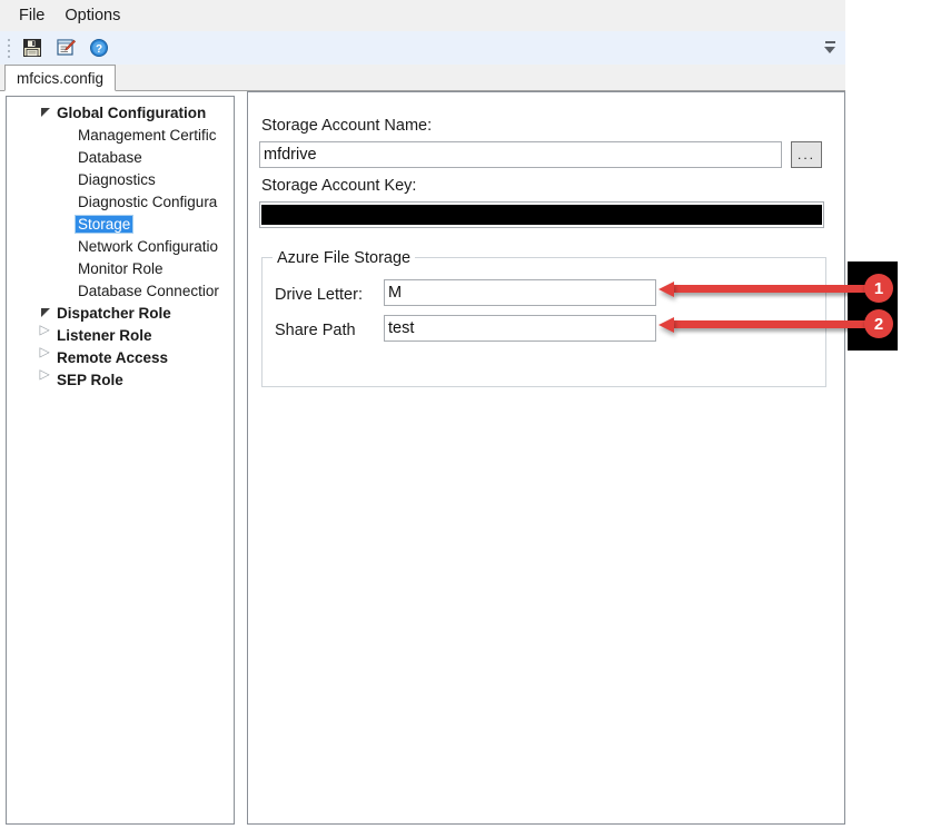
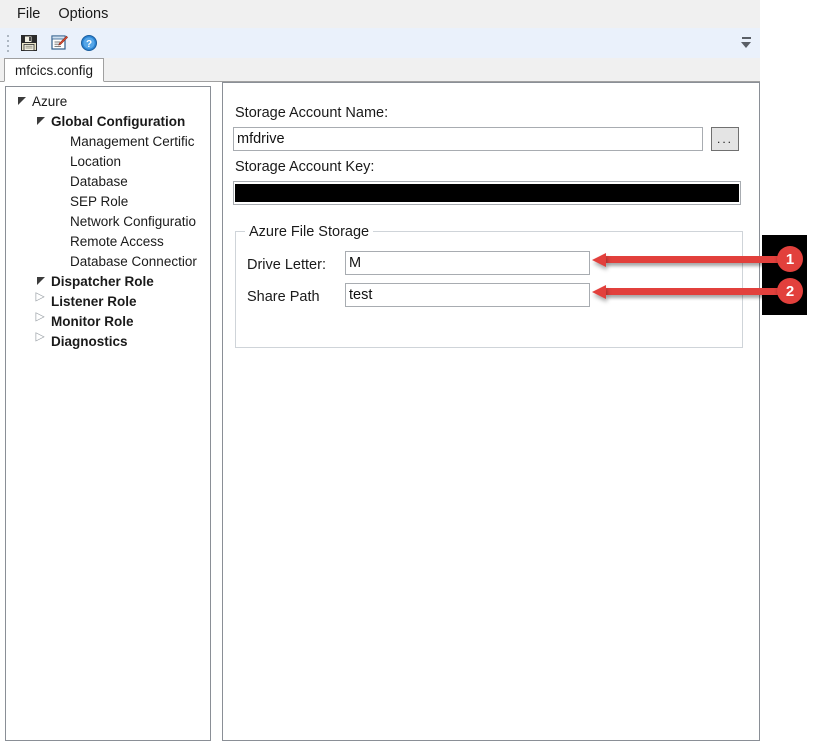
  File
  Options
  ?
  mfcics.config
+ Azure
  Global Configuration
  Management Certific
+ Location
  Database
- Diagnostics
+ SEP Role
- Diagnostic Configura
- Storage
  Network Configuratio
- Monitor Role
+ Remote Access
  Database Connectior
  Dispatcher Role
  Listener Role
- Remote Access
+ Monitor Role
- SEP Role
+ Diagnostics
  Storage Account Name:
  mfdrive
  ...
  Storage Account Key:
  Azure File Storage
  Drive Letter:
  M
  Share Path
  test
  1
  2
